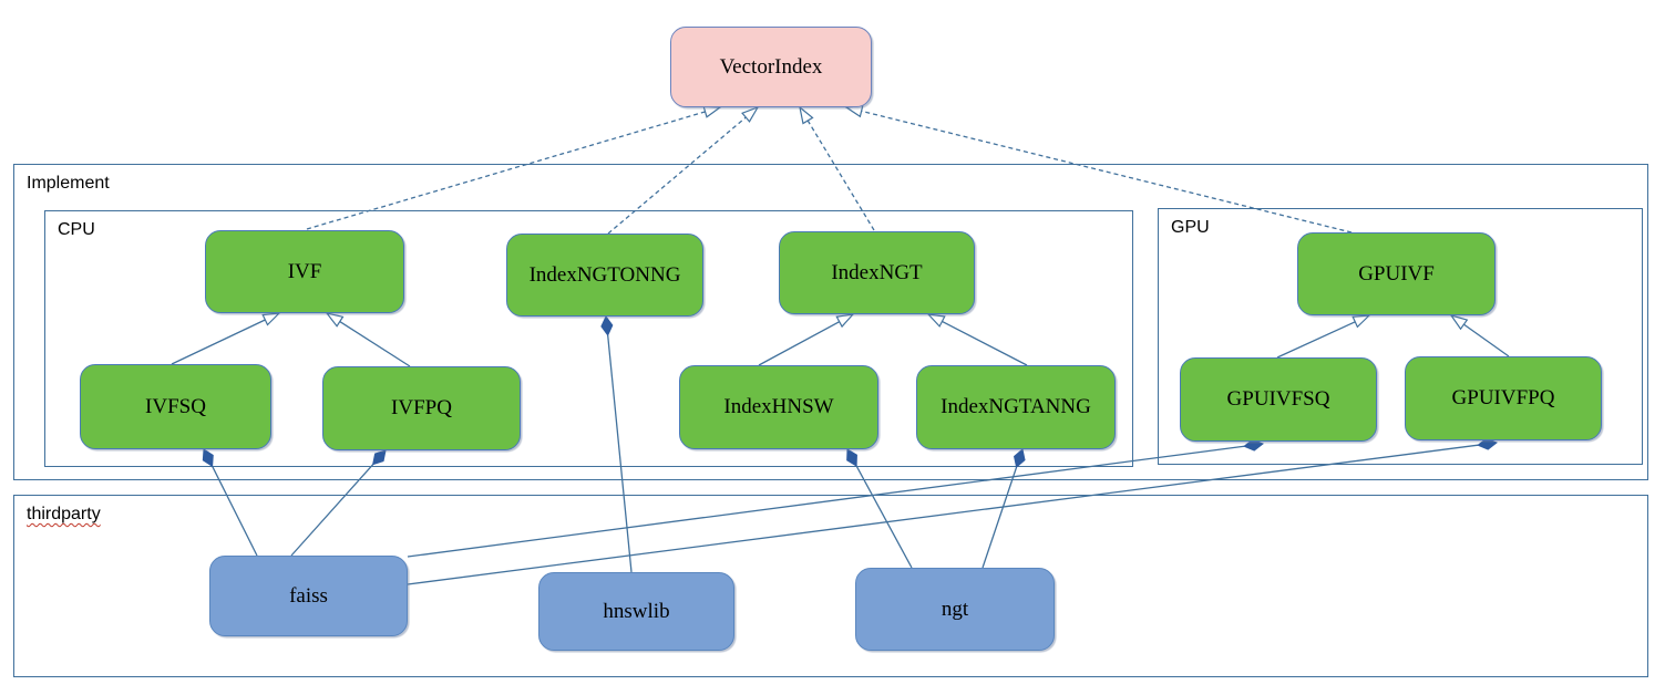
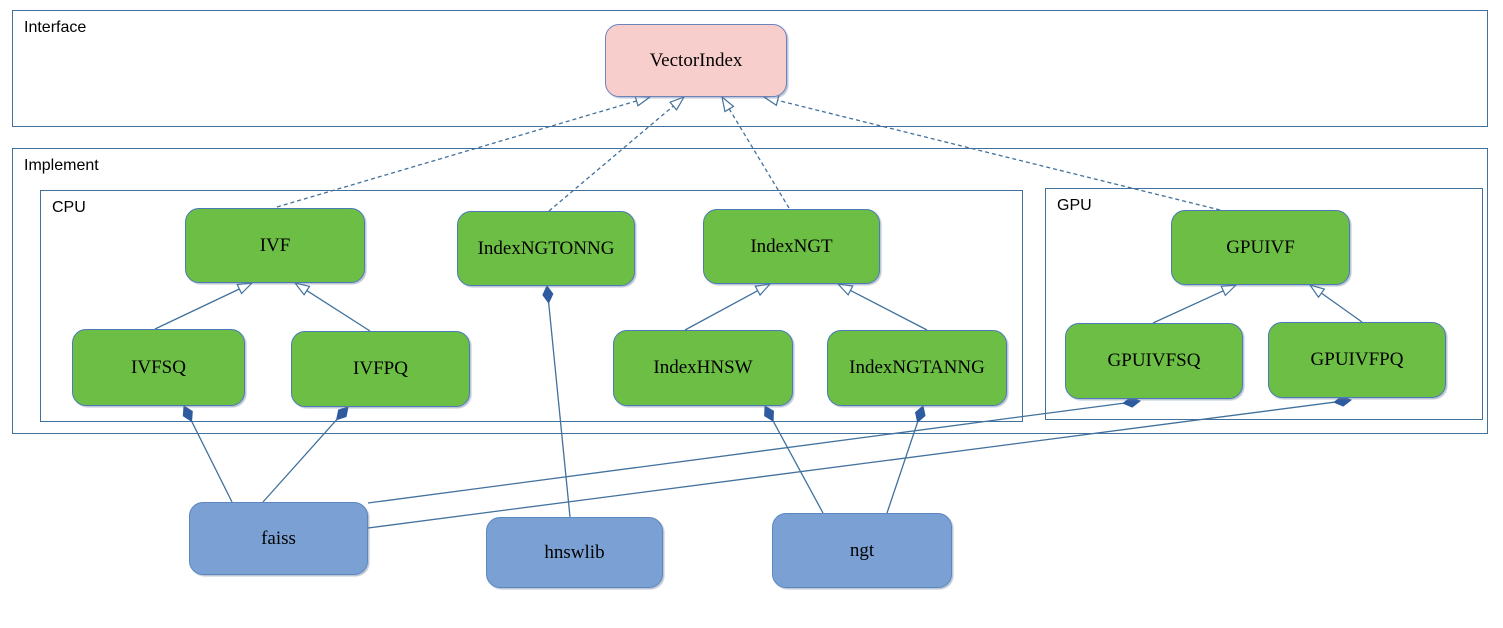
+ Interface
  Implement
  CPU
  GPU
- thirdparty
  VectorIndex
  IVF
  IndexNGTONNG
  IndexNGT
  IVFSQ
  IVFPQ
  IndexHNSW
  IndexNGTANNG
  GPUIVF
  GPUIVFSQ
  GPUIVFPQ
  faiss
  hnswlib
  ngt
